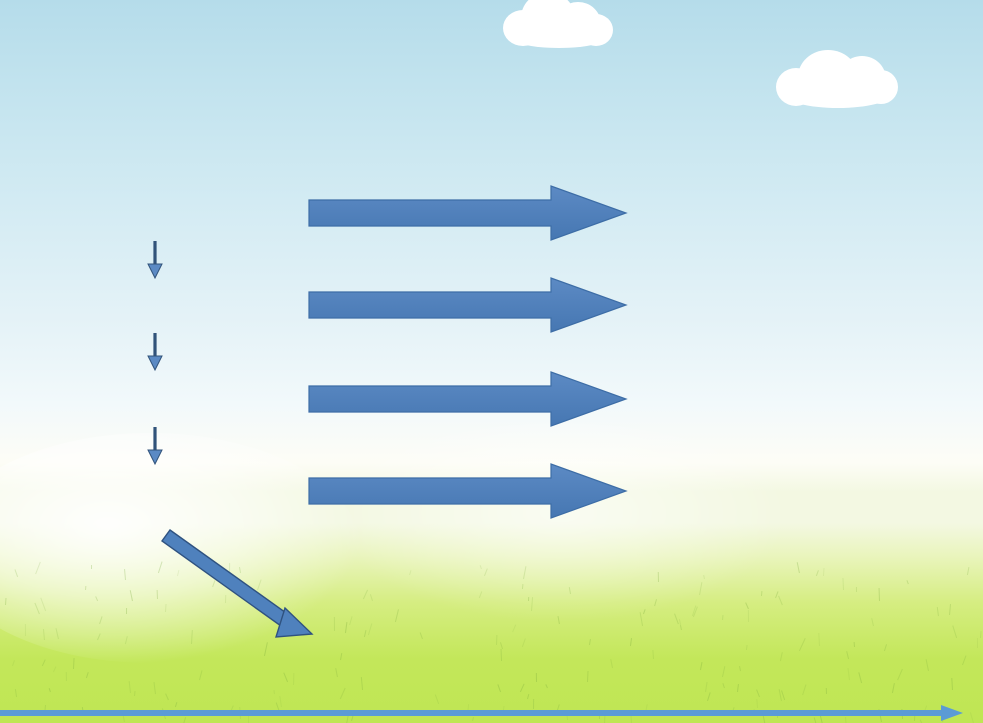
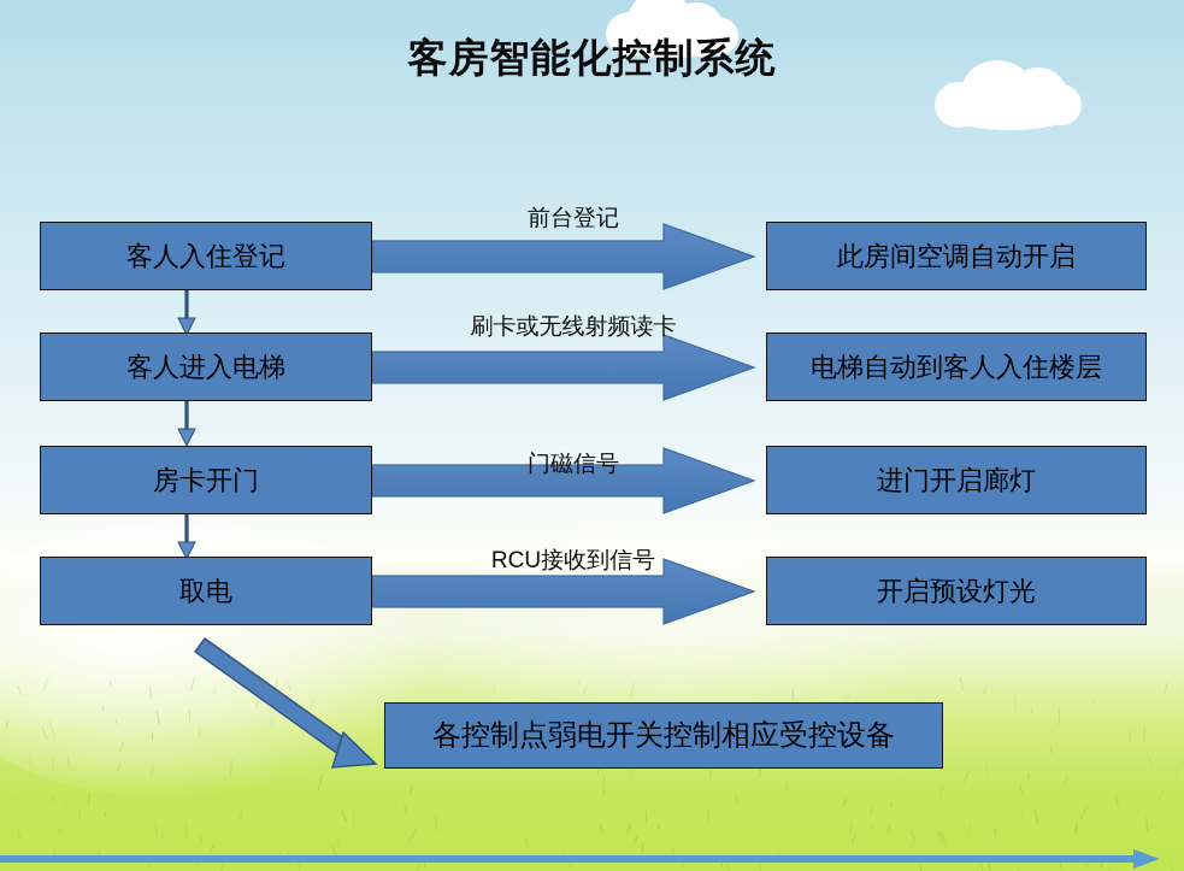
+ 客房智能化控制系统
+ 客人入住登记
+ 客人进入电梯
+ 房卡开门
+ 取电
+ 此房间空调自动开启
+ 电梯自动到客人入住楼层
+ 进门开启廊灯
+ 开启预设灯光
+ 各控制点弱电开关控制相应受控设备
+ 前台登记
+ 刷卡或无线射频读卡
+ 门磁信号
+ RCU接收到信号
